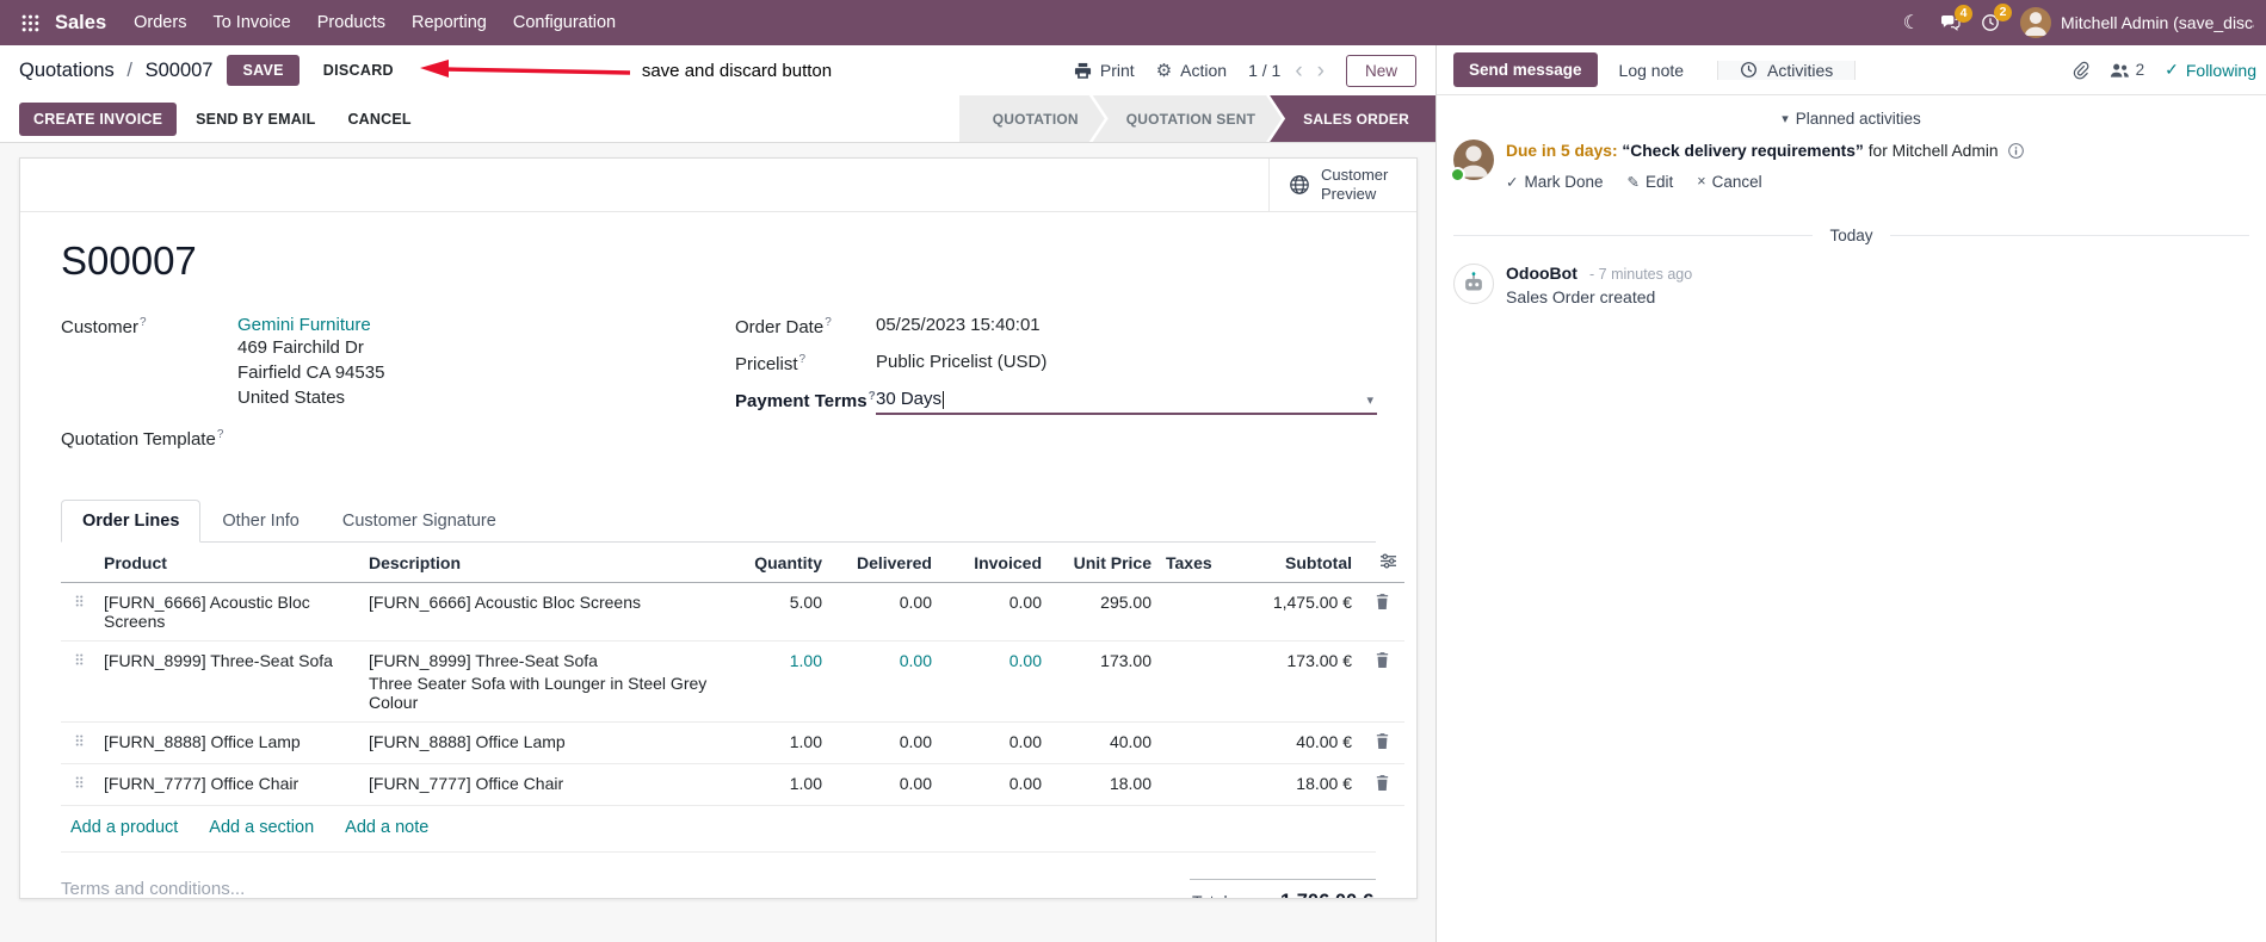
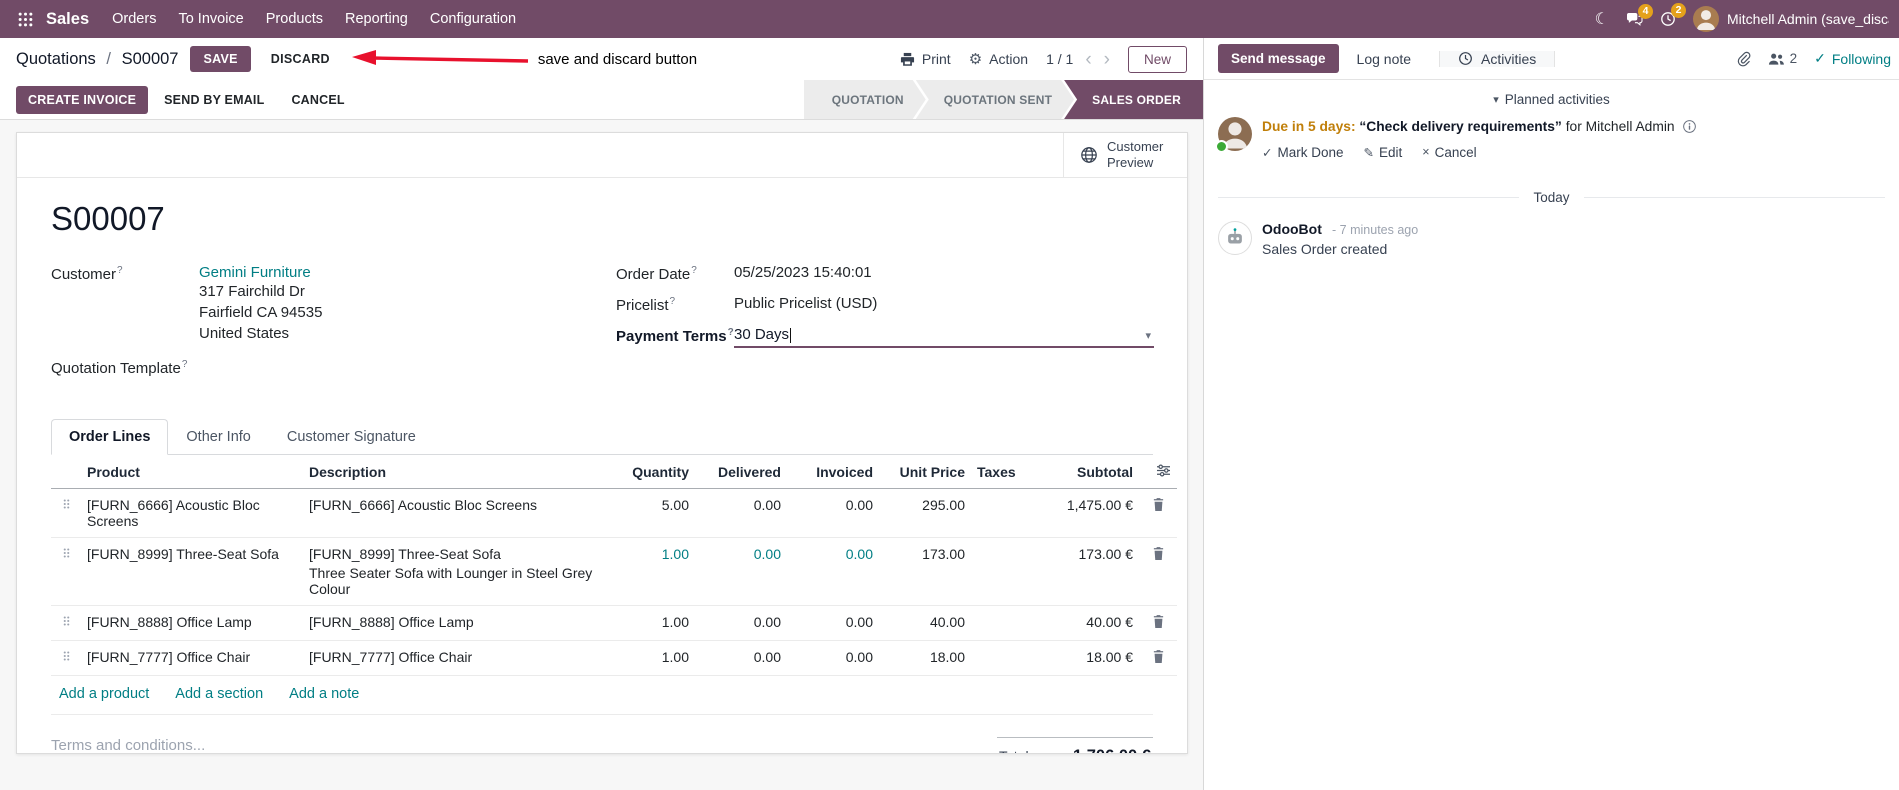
  Sales
  Orders
  To Invoice
  Products
  Reporting
  Configuration
  ☾
  4
  2
  Mitchell Admin (save_disc
  Quotations / S00007
  SAVE
  DISCARD
  save and discard button
  Print
  ⚙
  Action
  1 / 1
  ‹
  ›
  New
  CREATE INVOICE
  SEND BY EMAIL
  CANCEL
  QUOTATION
  QUOTATION SENT
  SALES ORDER
  Customer Preview
  S00007
  Customer?
  Gemini Furniture
- 469 Fairchild Dr
+ 317 Fairchild Dr
  Fairfield CA 94535
  United States
  Quotation Template?
  Order Date?
  05/25/2023 15:40:01
  Pricelist?
  Public Pricelist (USD)
  Payment Terms?
  30 Days
  ▾
  Order Lines
  Other Info
  Customer Signature
  	Product	Description	Quantity	Delivered	Invoiced	Unit Price	Taxes	Subtotal
  	[FURN_6666] Acoustic Bloc Screens	[FURN_6666] Acoustic Bloc Screens	5.00	0.00	0.00	295.00		1,475.00 €
  	[FURN_8999] Three-Seat Sofa	[FURN_8999] Three-Seat Sofa Three Seater Sofa with Lounger in Steel Grey Colour	1.00	0.00	0.00	173.00		173.00 €
  	[FURN_8888] Office Lamp	[FURN_8888] Office Lamp	1.00	0.00	0.00	40.00		40.00 €
  	[FURN_7777] Office Chair	[FURN_7777] Office Chair	1.00	0.00	0.00	18.00		18.00 €
  Add a product
  Add a section
  Add a note
  Terms and conditions...
  Send message
  Log note
  Activities
  2
  ✓
  Following
  ▾
  Planned activities
  Due in 5 days: “Check delivery requirements” for Mitchell Admin
  ✓
  Mark Done
  ✎
  Edit
  ×
  Cancel
  Today
  OdooBot - 7 minutes ago
  Sales Order created
